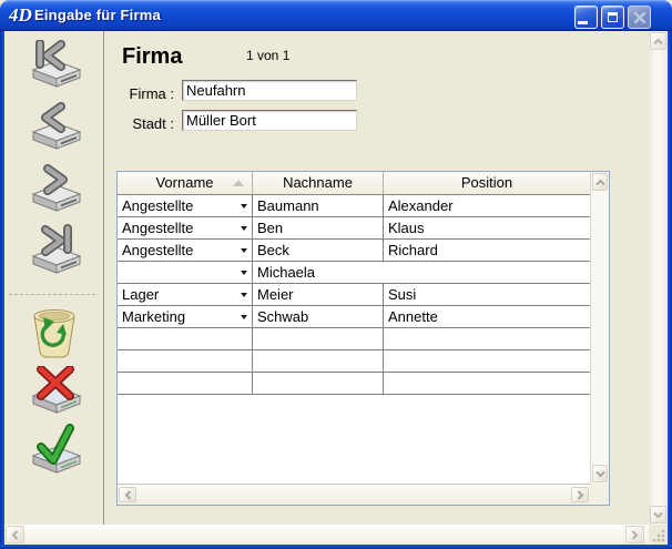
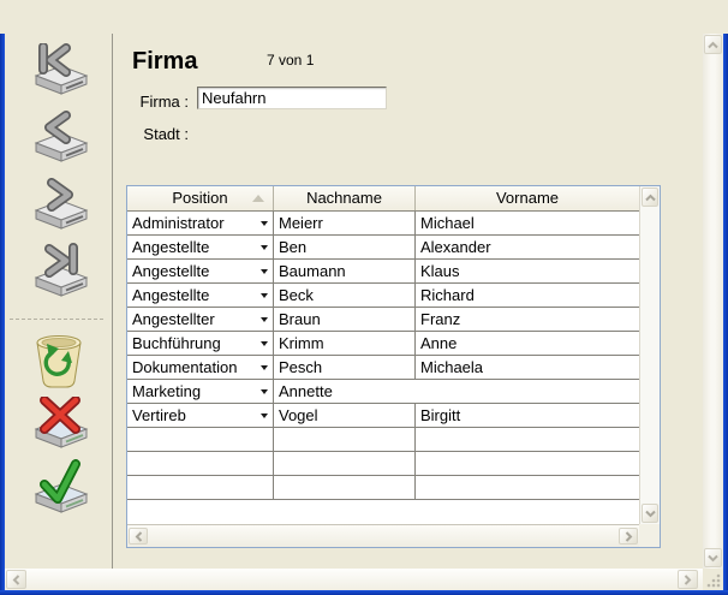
- 4D
- Eingabe für Firma
  Firma
- 1 von 1
+ 7 von 1
  Firma :
  Neufahrn
  Stadt :
- Müller Bort
- Vorname
+ Position
  Nachname
- Position
+ Vorname
+ Administrator
+ Meierr
+ Michael
  Angestellte
- Baumann
+ Ben
  Alexander
  Angestellte
- Ben
+ Baumann
  Klaus
  Angestellte
  Beck
  Richard
+ Angestellter
+ Braun
+ Franz
+ Buchführung
+ Krimm
+ Anne
+ Dokumentation
+ Pesch
  Michaela
- Lager
- Meier
- Susi
  Marketing
- Schwab
  Annette
+ Vertireb
+ Vogel
+ Birgitt
